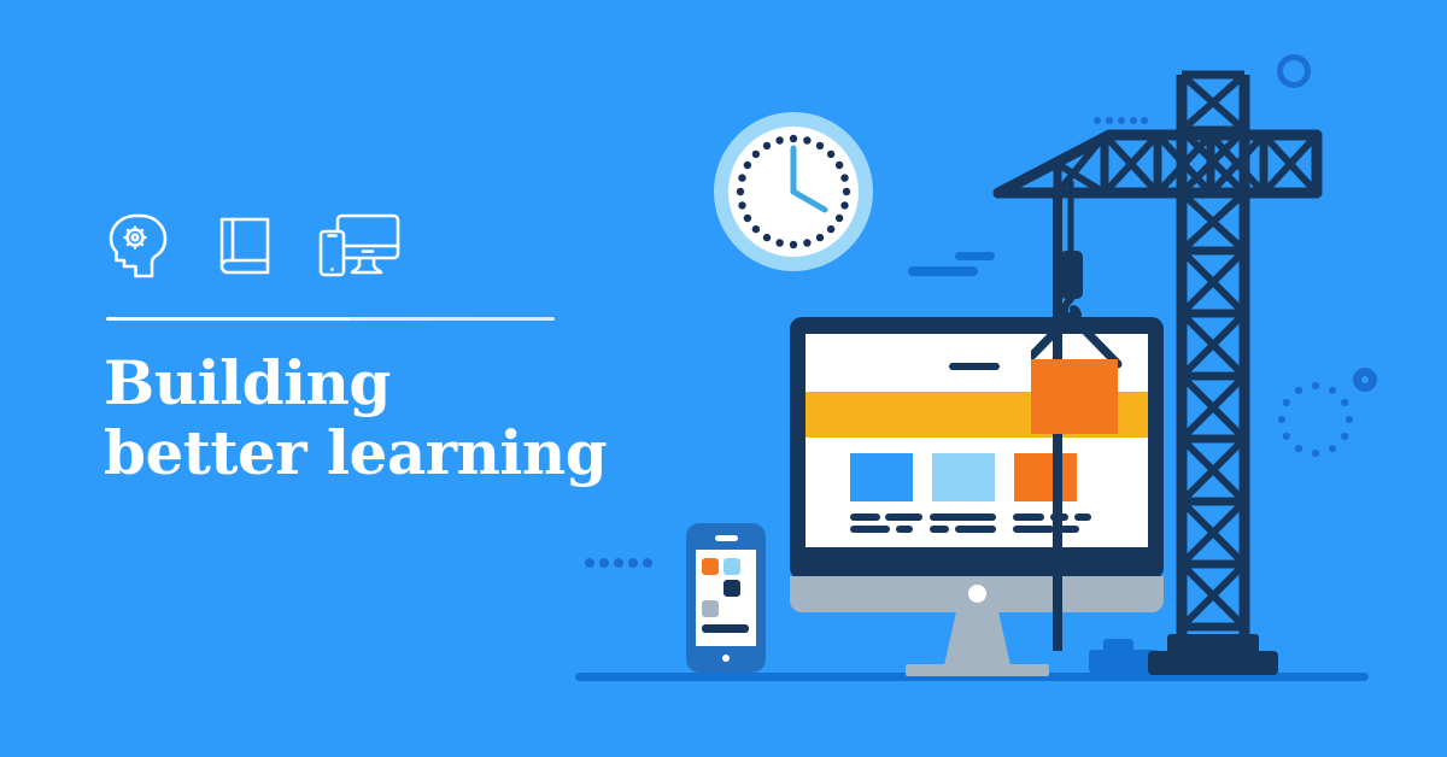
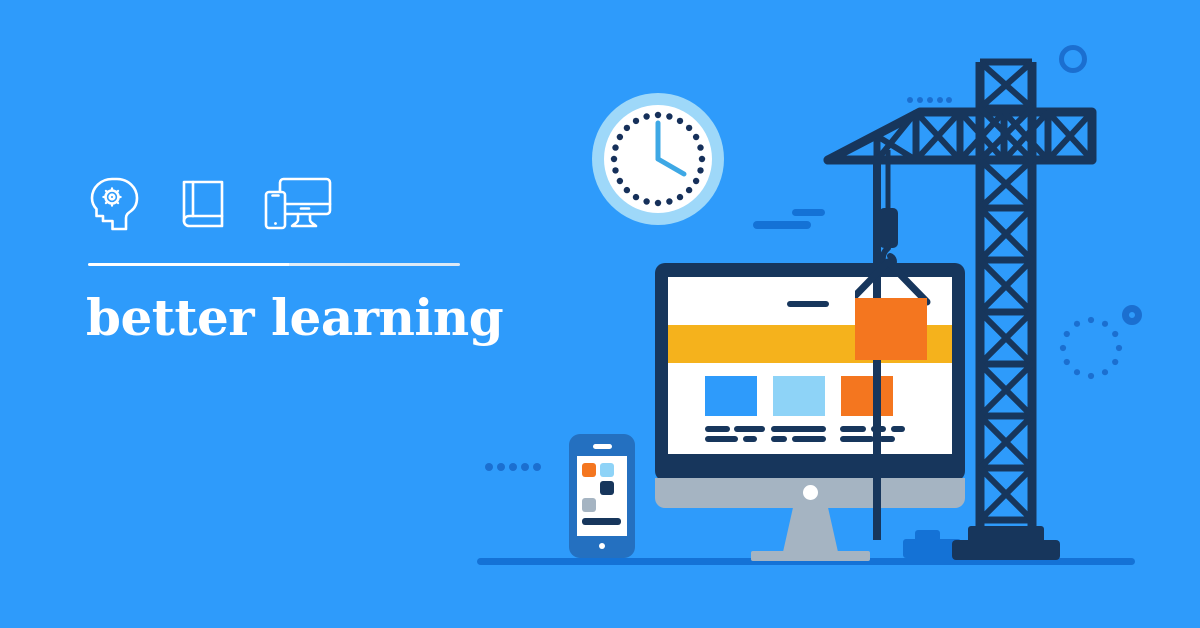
- Building
  better learning
